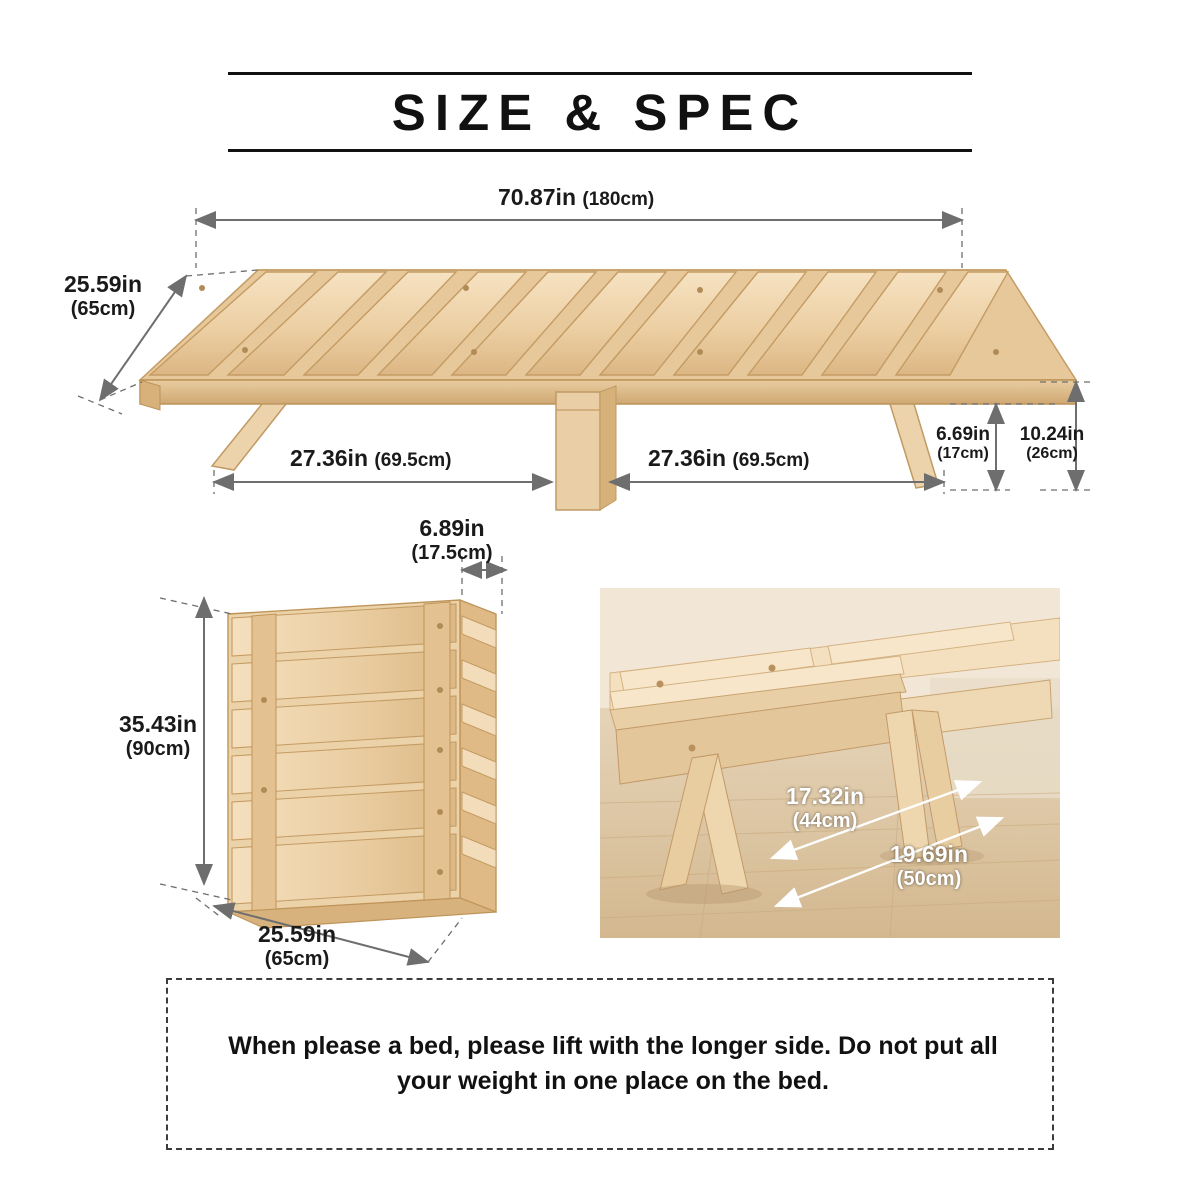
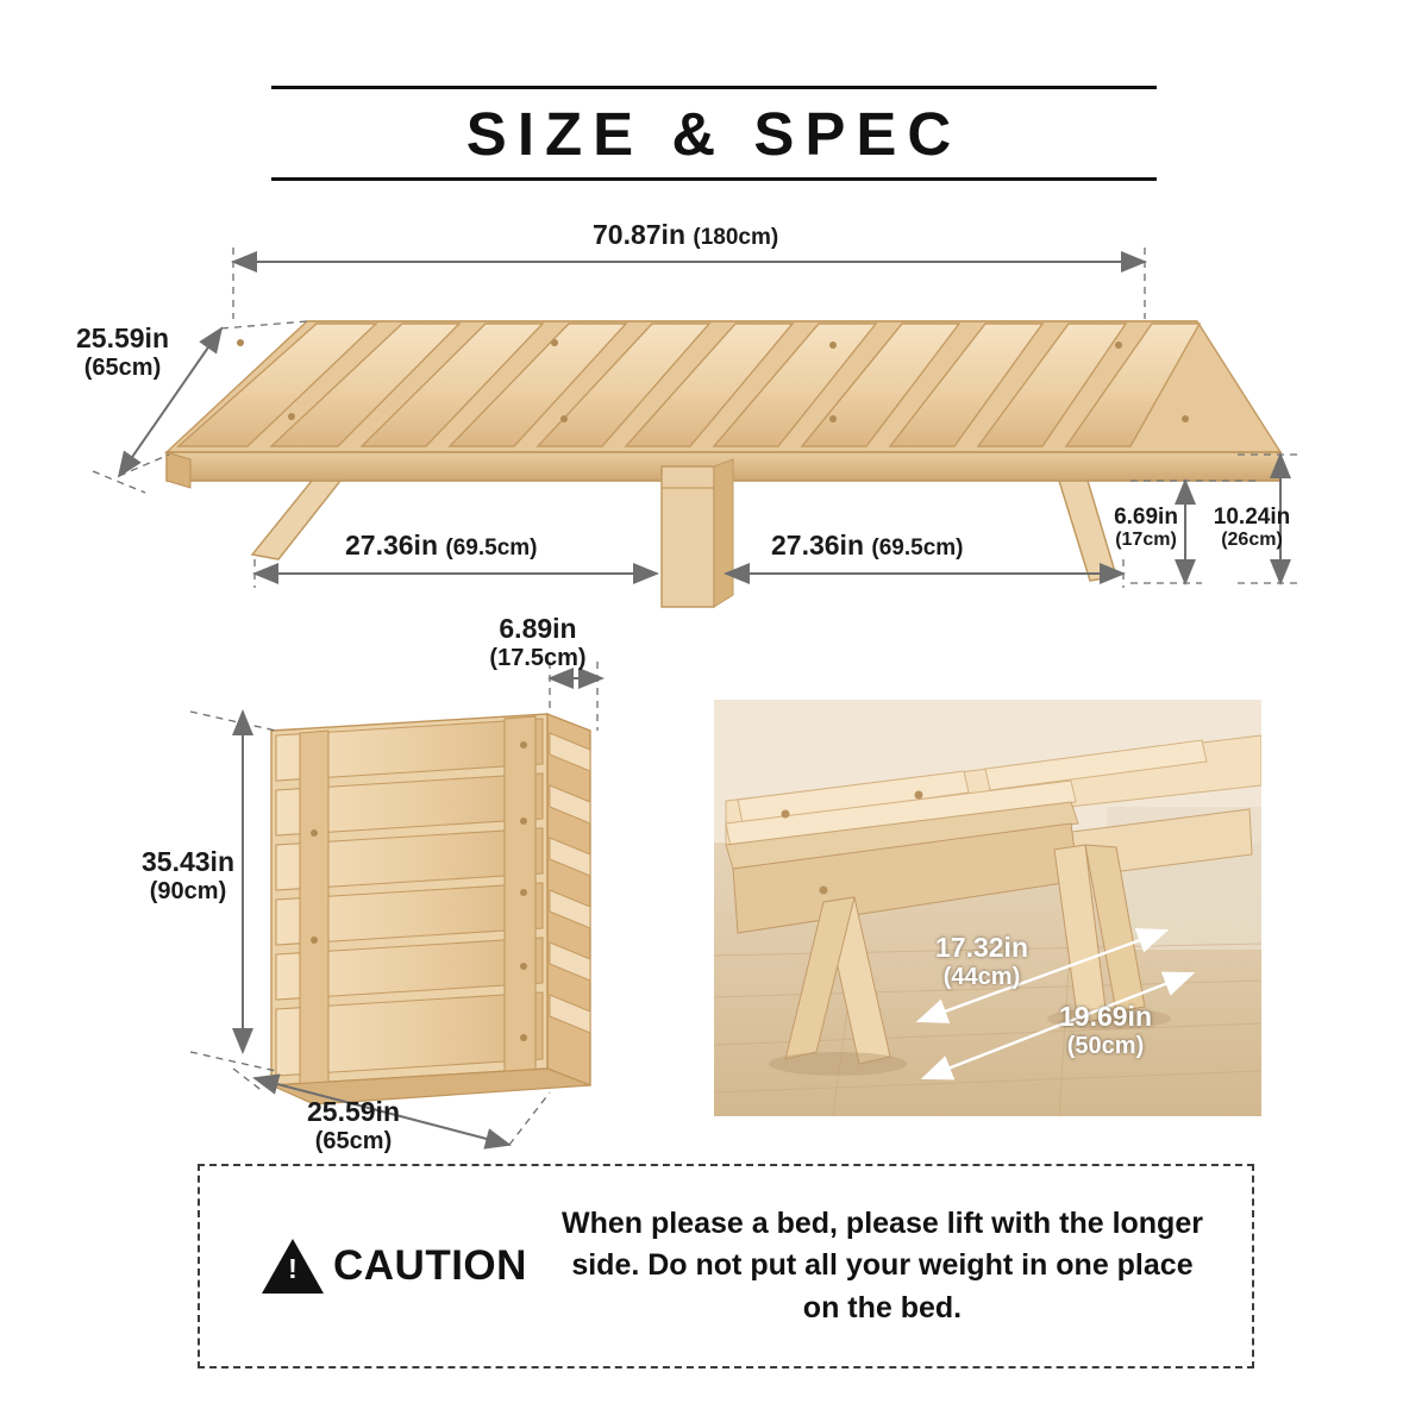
  SIZE & SPEC
  70.87in (180cm)
  25.59in
  (65cm)
  27.36in (69.5cm)
  27.36in (69.5cm)
  6.69in
  (17cm)
  10.24in
  (26cm)
  6.89in
  (17.5cm)
  35.43in
  (90cm)
  25.59in
  (65cm)
  17.32in
  (44cm)
  19.69in
  (50cm)
+ CAUTION
  When please a bed, please lift with the longer side. Do not put all your weight in one place on the bed.
